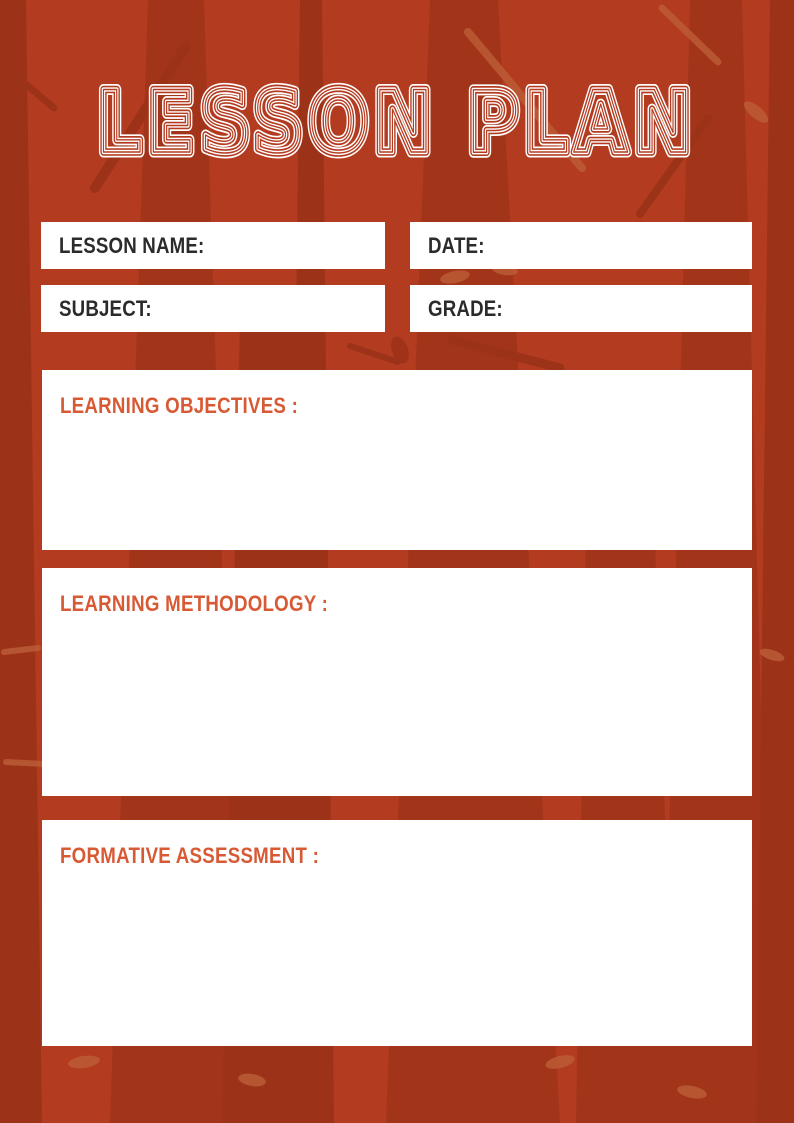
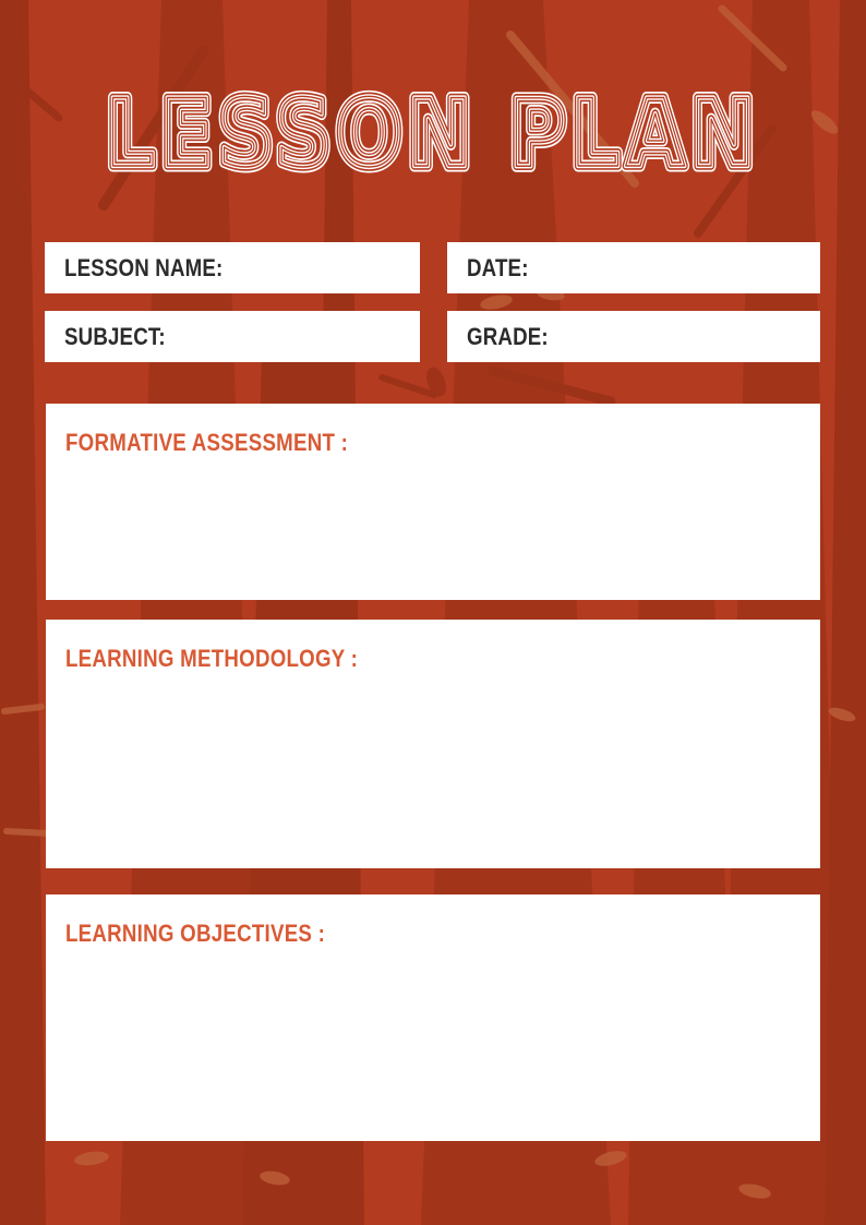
  LESSON PLAN
  LESSON NAME:
  DATE:
  SUBJECT:
  GRADE:
- LEARNING OBJECTIVES :
+ FORMATIVE ASSESSMENT :
  LEARNING METHODOLOGY :
- FORMATIVE ASSESSMENT :
+ LEARNING OBJECTIVES :
